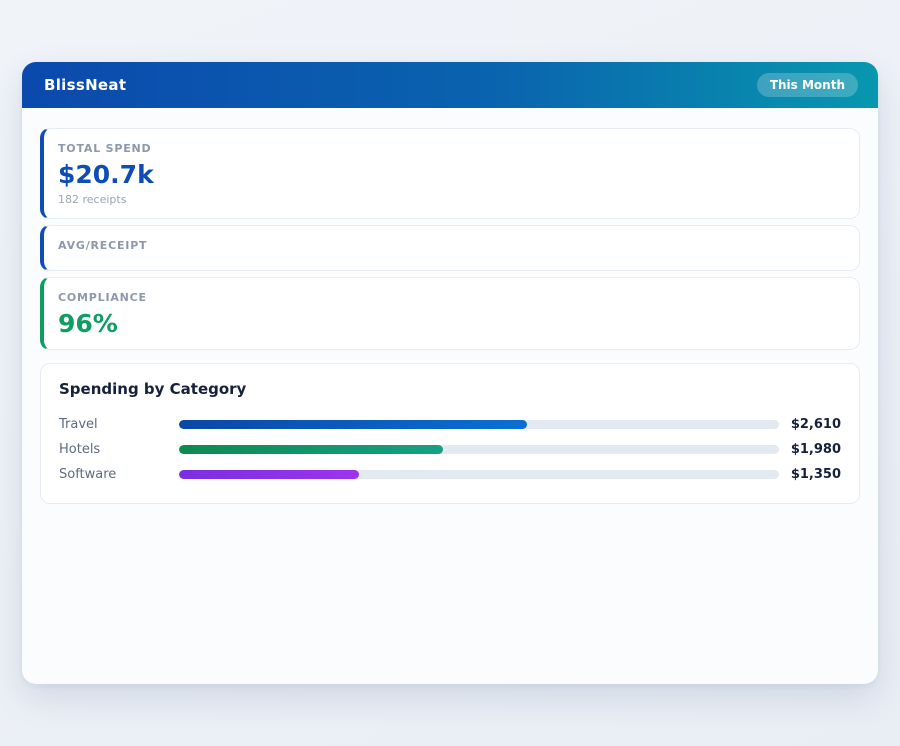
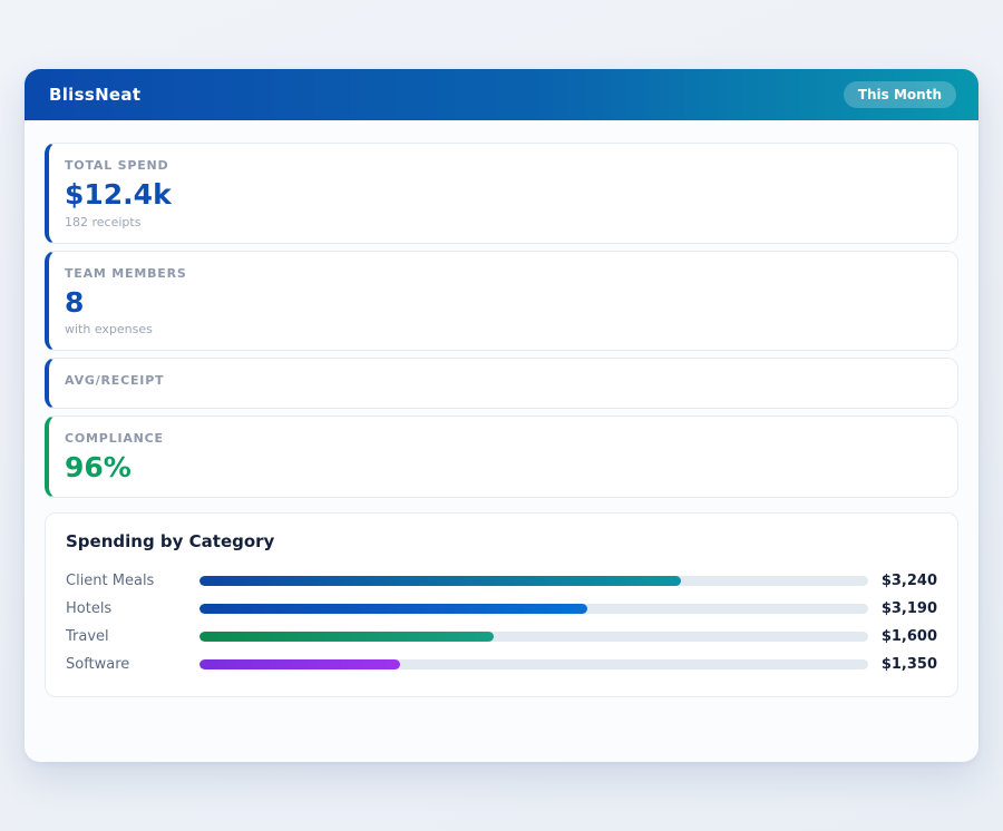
  BlissNeat
  This Month
  TOTAL SPEND
- $20.7k
+ $12.4k
  182 receipts
+ TEAM MEMBERS
+ 8
+ with expenses
  AVG/RECEIPT
  COMPLIANCE
  96%
  Spending by Category
+ Client Meals
+ $3,240
- Travel
+ Hotels
- $2,610
+ $3,190
- Hotels
+ Travel
- $1,980
+ $1,600
  Software
  $1,350
